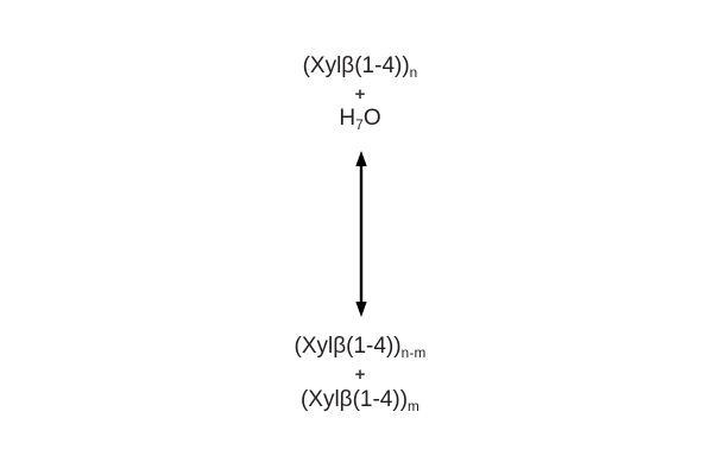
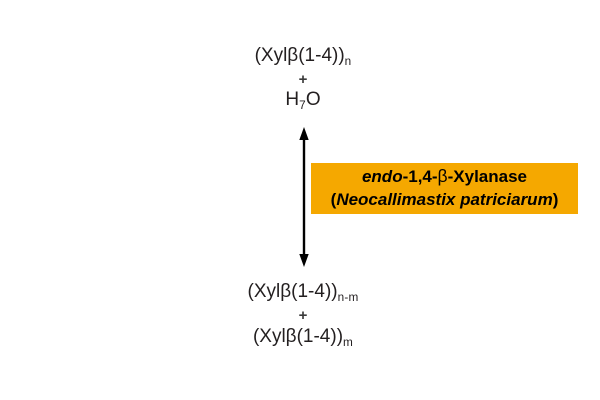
  (Xylβ(1-4))n
  +
  H7O
+ endo-1,4-β-Xylanase
+ (Neocallimastix patriciarum)
  (Xylβ(1-4))n-m
  +
  (Xylβ(1-4))m
